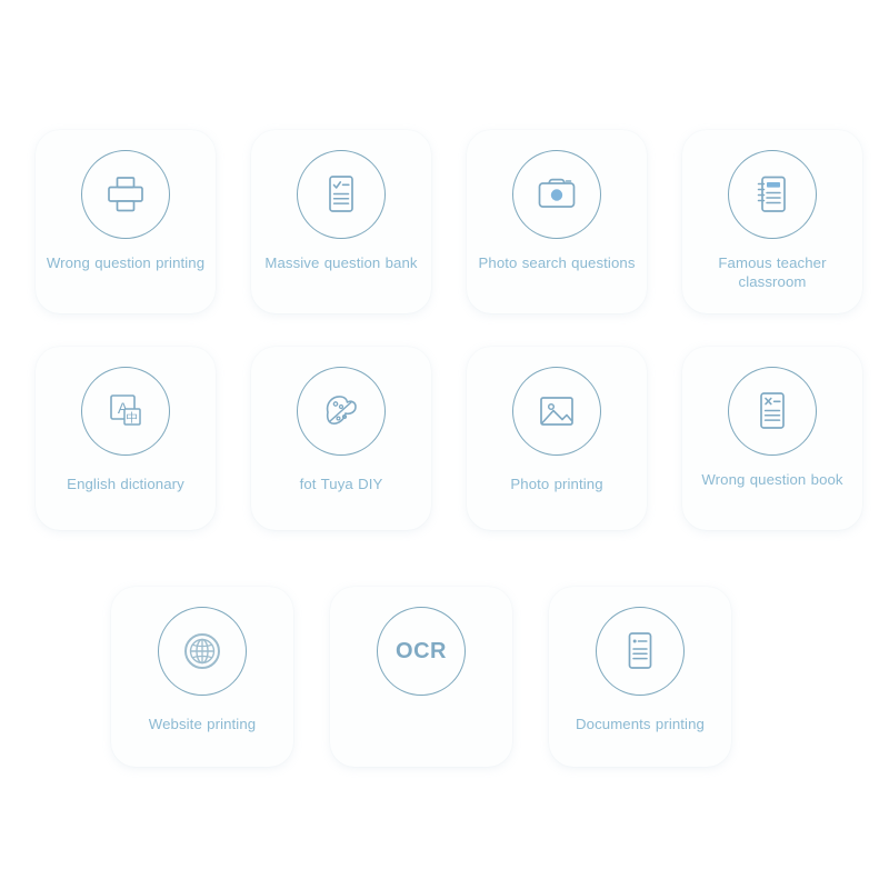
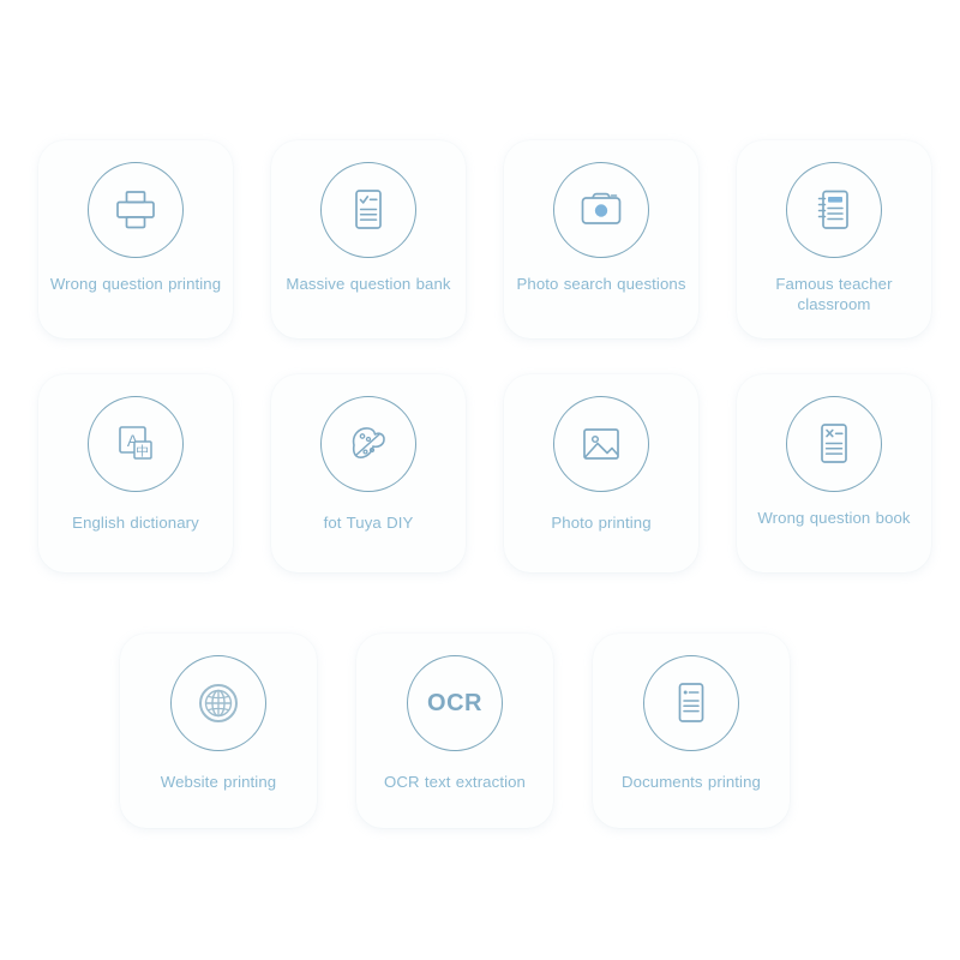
  Wrong question printing
  Massive question bank
  Photo search questions
  Famous teacher classroom
  A
  中
  English dictionary
  fot Tuya DIY
  Photo printing
  Wrong question book
  Website printing
  OCR
+ OCR text extraction
  Documents printing
